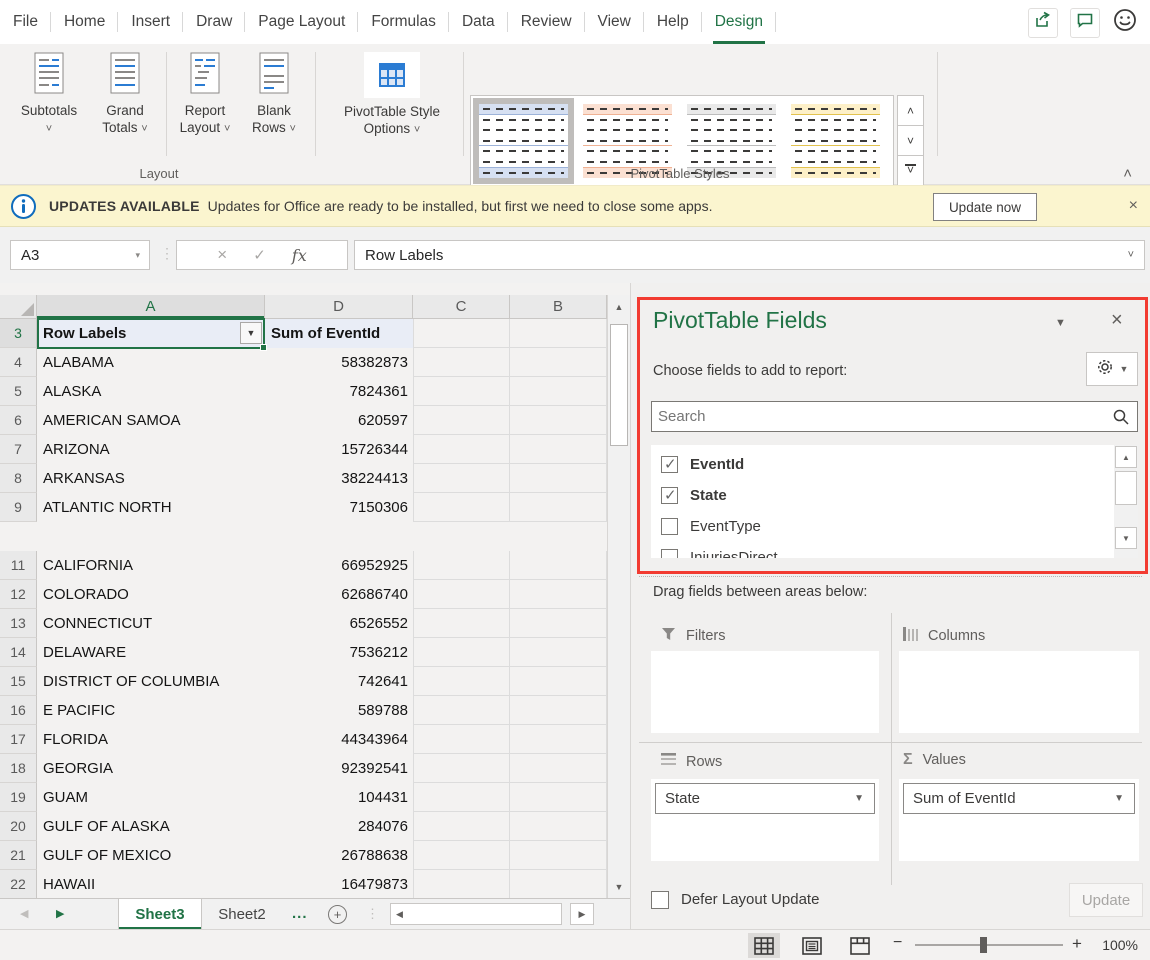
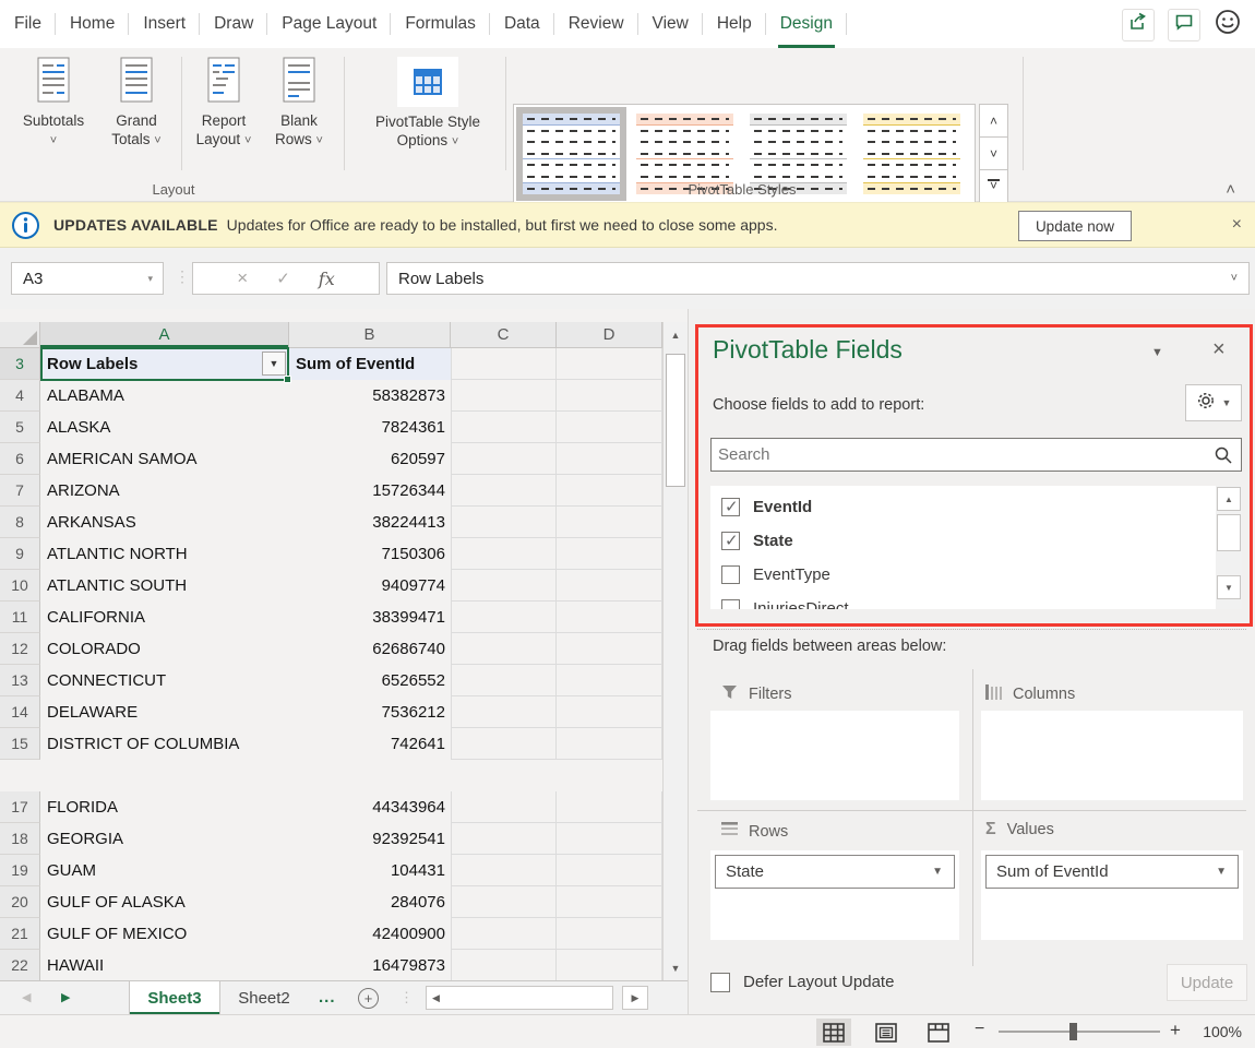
  File
  Home
  Insert
  Draw
  Page Layout
  Formulas
  Data
  Review
  View
  Help
  Design
  Subtotals
  ˅
  Grand Totals ˅
  Report Layout ˅
  Blank Rows ˅
  PivotTable Style Options ˅
  ˄
  ˅
  ˅
  Layout
  PivotTable Styles
  ˄
  UPDATES AVAILABLE
  Updates for Office are ready to be installed, but first we need to close some apps.
  Update now
  ×
  A3
  ▾
  ⋮
  ×
  ✓
  fx
  Row Labels
  ˅
  A
- D
+ B
  C
- B
+ D
  3
  Row Labels
  Sum of EventId
  ▼
  4
  ALABAMA
  58382873
  5
  ALASKA
  7824361
  6
  AMERICAN SAMOA
  620597
  7
  ARIZONA
  15726344
  8
  ARKANSAS
  38224413
  9
  ATLANTIC NORTH
  7150306
+ 10
+ ATLANTIC SOUTH
+ 9409774
  11
  CALIFORNIA
- 66952925
+ 38399471
  12
  COLORADO
  62686740
  13
  CONNECTICUT
  6526552
  14
  DELAWARE
  7536212
  15
  DISTRICT OF COLUMBIA
  742641
- 16
- E PACIFIC
- 589788
  17
  FLORIDA
  44343964
  18
  GEORGIA
  92392541
  19
  GUAM
  104431
  20
  GULF OF ALASKA
  284076
  21
  GULF OF MEXICO
- 26788638
+ 42400900
  22
  HAWAII
  16479873
  ▲
  ▼
  PivotTable Fields
  ▼
  ×
  Choose fields to add to report:
  ▼
  Search
  EventId
  State
  EventType
  InjuriesDirect
  ▲
  ▼
  Drag fields between areas below:
  Filters
  Columns
  Rows
  Σ
  Values
  State
  ▼
  Sum of EventId
  ▼
  Defer Layout Update
  Update
  ◀
  ▶
  Sheet3
  Sheet2
  ...
  +
  ⋮
  ◀
  ▶
  −
  +
  100%
